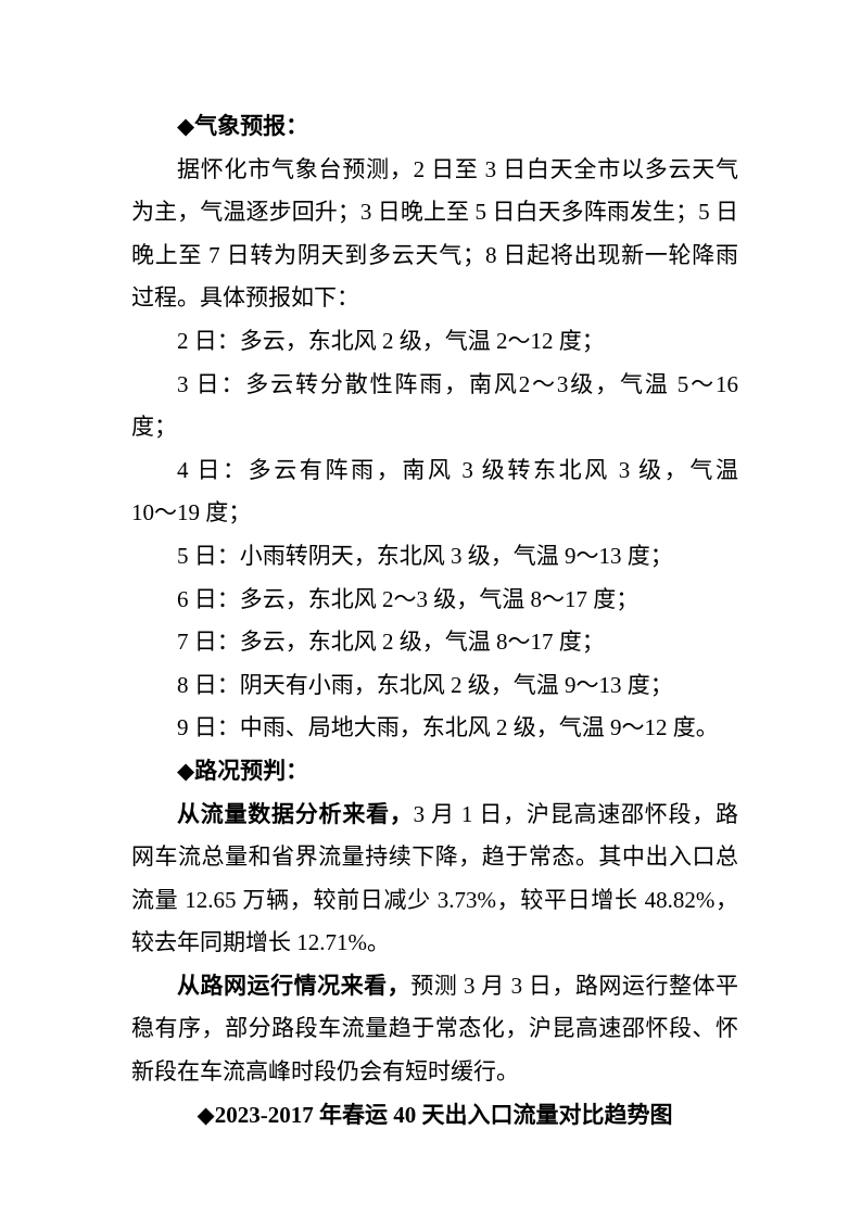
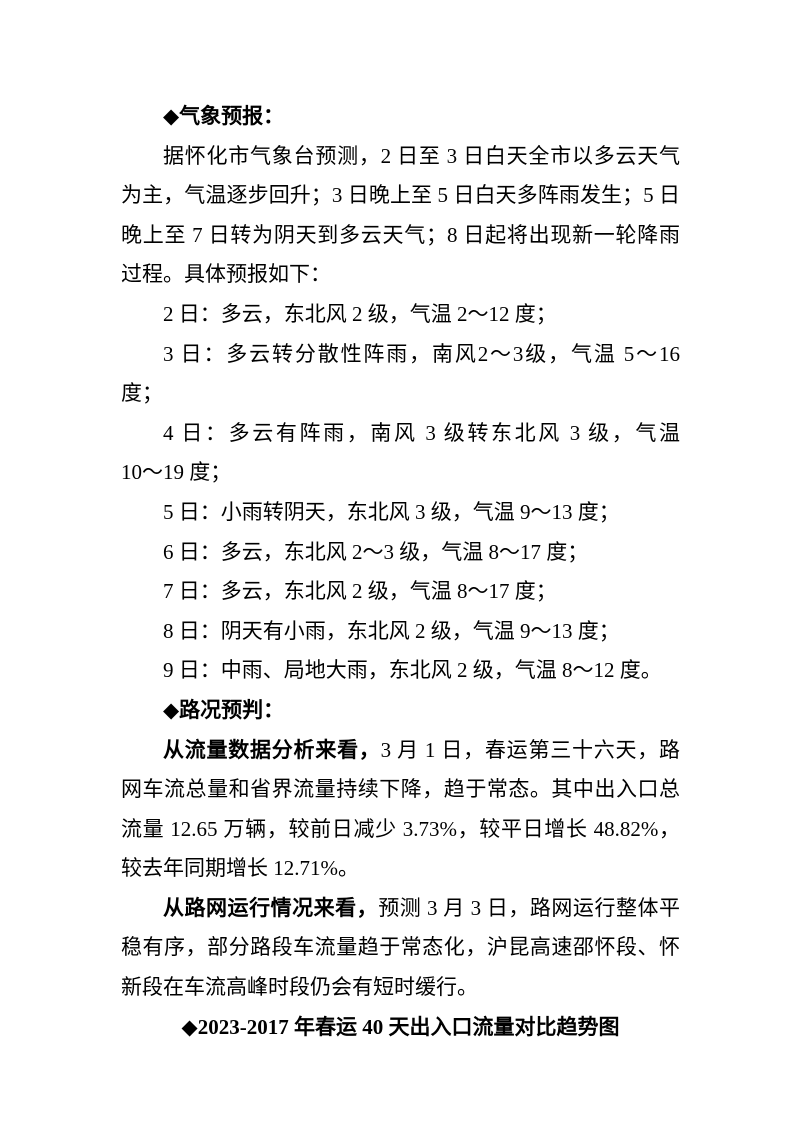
  ◆气象预报：
  据怀化市气象台预测，2 日至 3 日白天全市以多云天气为主，气温逐步回升；3 日晚上至 5 日白天多阵雨发生；5 日晚上至 7 日转为阴天到多云天气；8 日起将出现新一轮降雨过程。具体预报如下：
  2 日：多云，东北风 2 级，气温 2～12 度；
  3 日：多云转分散性阵雨，南风2～3级，气温 5～16 度；
  4 日：多云有阵雨，南风 3 级转东北风 3 级，气温 10～19 度；
  5 日：小雨转阴天，东北风 3 级，气温 9～13 度；
  6 日：多云，东北风 2～3 级，气温 8～17 度；
  7 日：多云，东北风 2 级，气温 8～17 度；
  8 日：阴天有小雨，东北风 2 级，气温 9～13 度；
- 9 日：中雨、局地大雨，东北风 2 级，气温 9～12 度。
+ 9 日：中雨、局地大雨，东北风 2 级，气温 8～12 度。
  ◆路况预判：
- 从流量数据分析来看，3 月 1 日，沪昆高速邵怀段，路网车流总量和省界流量持续下降，趋于常态。其中出入口总流量 12.65 万辆，较前日减少 3.73%，较平日增长 48.82%，较去年同期增长 12.71%。
+ 从流量数据分析来看，3 月 1 日，春运第三十六天，路网车流总量和省界流量持续下降，趋于常态。其中出入口总流量 12.65 万辆，较前日减少 3.73%，较平日增长 48.82%，较去年同期增长 12.71%。
  从路网运行情况来看，预测 3 月 3 日，路网运行整体平稳有序，部分路段车流量趋于常态化，沪昆高速邵怀段、怀新段在车流高峰时段仍会有短时缓行。
  ◆2023-2017 年春运 40 天出入口流量对比趋势图
